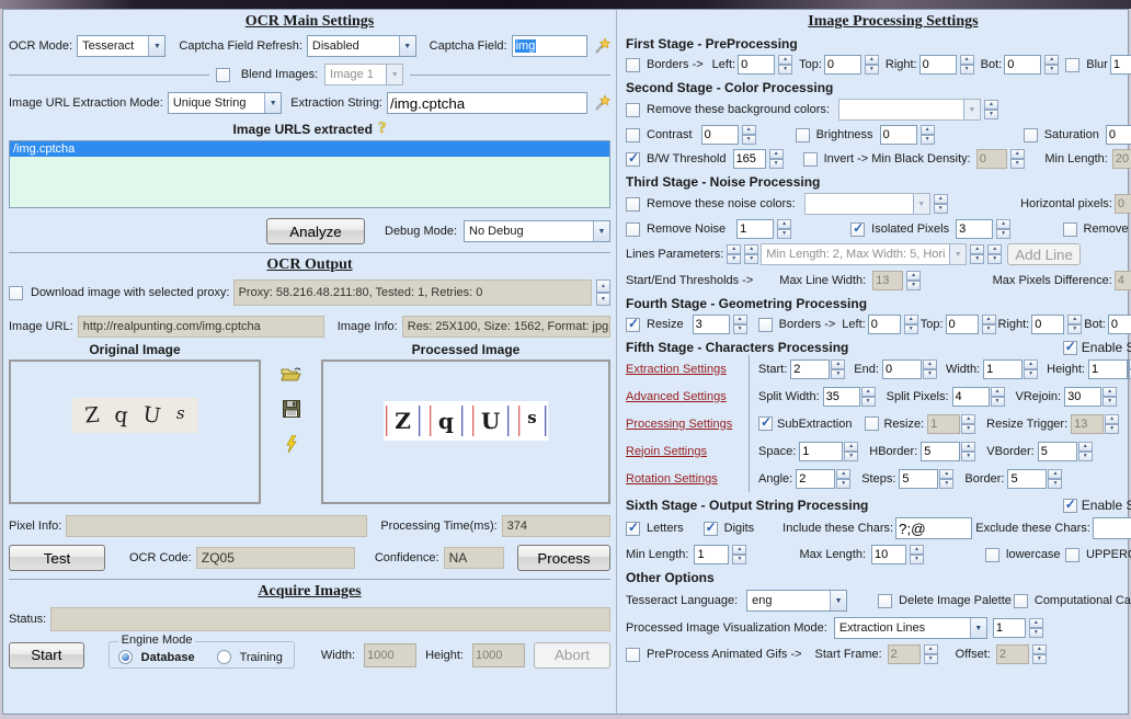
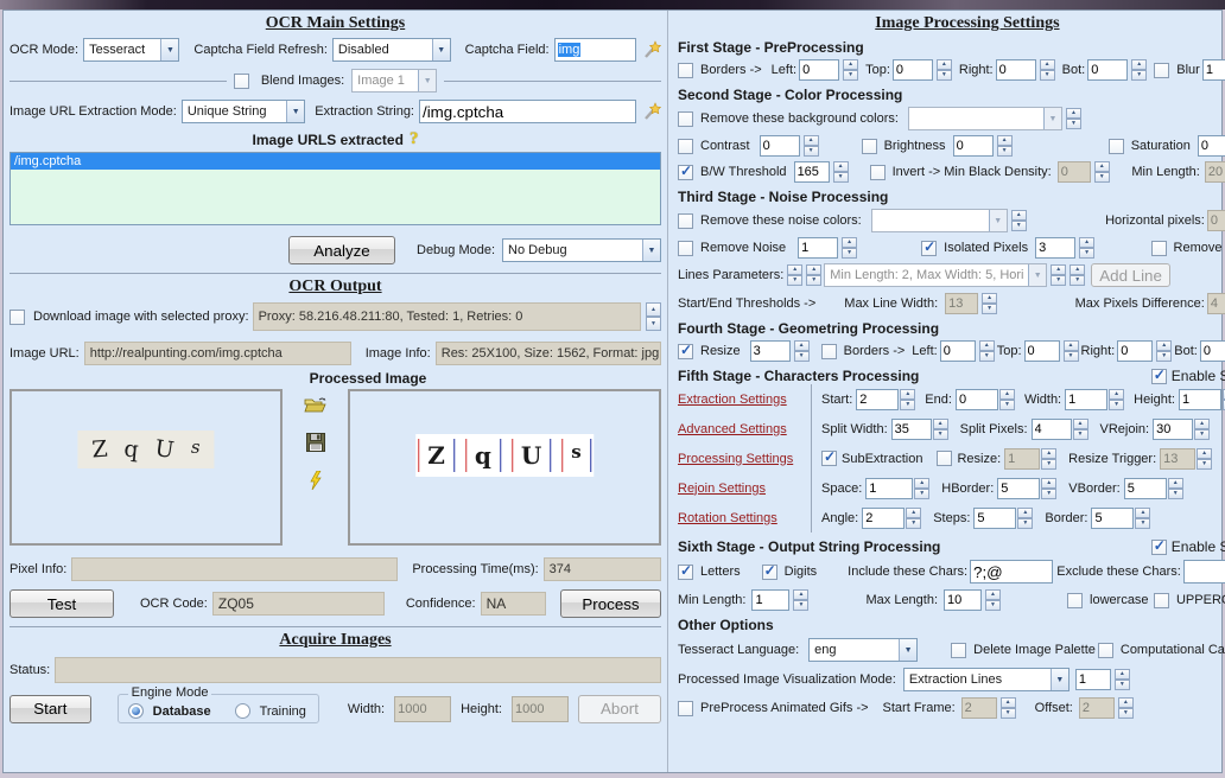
  OCR Main Settings
  OCR Mode:
  Tesseract
  Captcha Field Refresh:
  Disabled
  Captcha Field:
  img
  Blend Images:
  Image 1
  Image URL Extraction Mode:
  Unique String
  Extraction String:
  /img.cptcha
  Image URLS extracted
  ?
  /img.cptcha
  Analyze
  Debug Mode:
  No Debug
  OCR Output
  Download image with selected proxy:
  Proxy: 58.216.48.211:80, Tested: 1, Retries: 0
  Image URL:
  http://realpunting.com/img.cptcha
  Image Info:
  Res: 25X100, Size: 1562, Format: jpg
- Original Image
  Processed Image
  s
  Z
  q
  U
  s
  Pixel Info:
  Processing Time(ms):
  374
  Test
  OCR Code:
  ZQ05
  Confidence:
  NA
  Process
  Acquire Images
  Status:
  Start
  Engine Mode
  Database
  Training
  Width:
  1000
  Height:
  1000
  Abort
  Image Processing Settings
  First Stage - PreProcessing
  Borders ->
  Left:
  0
  Top:
  0
  Right:
  0
  Bot:
  0
  Blur
  1
  Second Stage - Color Processing
  Remove these background colors:
  Contrast
  0
  Brightness
  0
  Saturation
  0
  B/W Threshold
  165
  Invert -> Min Black Density:
  0
  Min Length:
  20
  Third Stage - Noise Processing
  Remove these noise colors:
  Horizontal pixels:
  0
  Remove Noise
  1
  Isolated Pixels
  3
  Lines Parameters:
  Min Length: 2, Max Width: 5, Hori
  Add Line
  Start/End Thresholds ->
  Max Line Width:
  13
  Max Pixels Difference:
  4
  Fourth Stage - Geometring Processing
  Resize
  3
  Borders ->
  Left:
  0
  Top:
  0
  Right:
  0
  Bot:
  0
  Fifth Stage - Characters Processing
  Extraction Settings
  Start:
  2
  End:
  0
  Width:
  1
  Height:
  1
  Advanced Settings
  Split Width:
  35
  Split Pixels:
  4
  VRejoin:
  30
  Processing Settings
  SubExtraction
  Resize:
  1
  Resize Trigger:
  13
  Rejoin Settings
  Space:
  1
  HBorder:
  5
  VBorder:
  5
  Rotation Settings
  Angle:
  2
  Steps:
  5
  Border:
  5
  Sixth Stage - Output String Processing
  Letters
  Digits
  Include these Chars:
  ?;@
  Exclude these Chars:
  Min Length:
  1
  Max Length:
  10
  lowercase
  Other Options
  Tesseract Language:
  eng
  Delete Image Palette
  Computational Ca
  Processed Image Visualization Mode:
  Extraction Lines
  1
  PreProcess Animated Gifs ->
  Start Frame:
  2
  Offset:
  2
